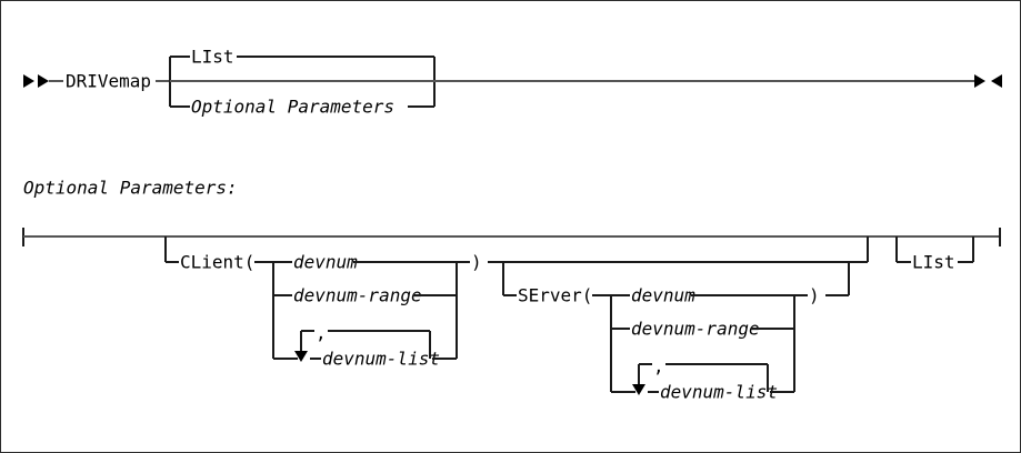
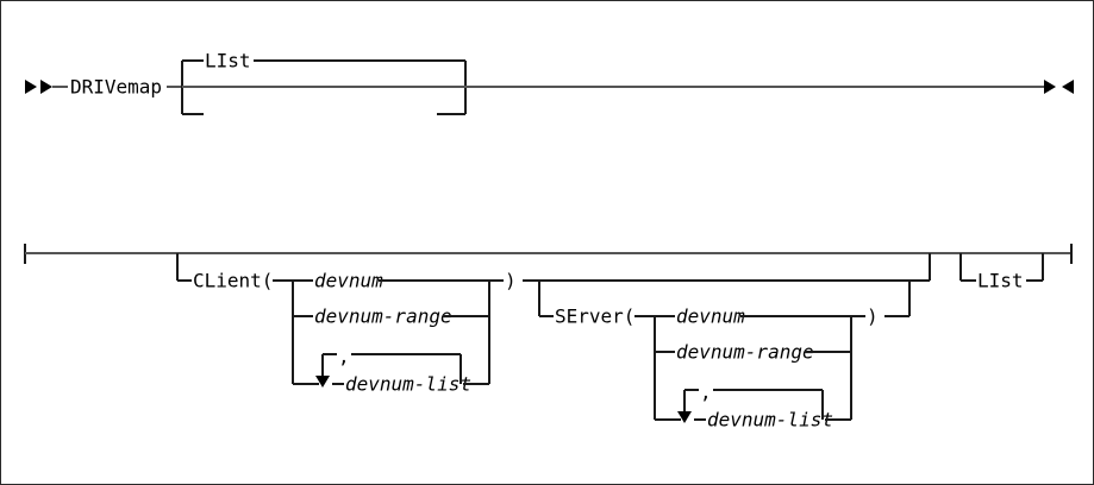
  DRIVemap
  LIst
- Optional Parameters
- Optional Parameters:
  CLient(
  devnum
  devnum-rang
  devnum-lis
  ,
  )
  SErver(
  devnum
  devnum-rang
  devnum-lis
  ,
  )
  LIst
